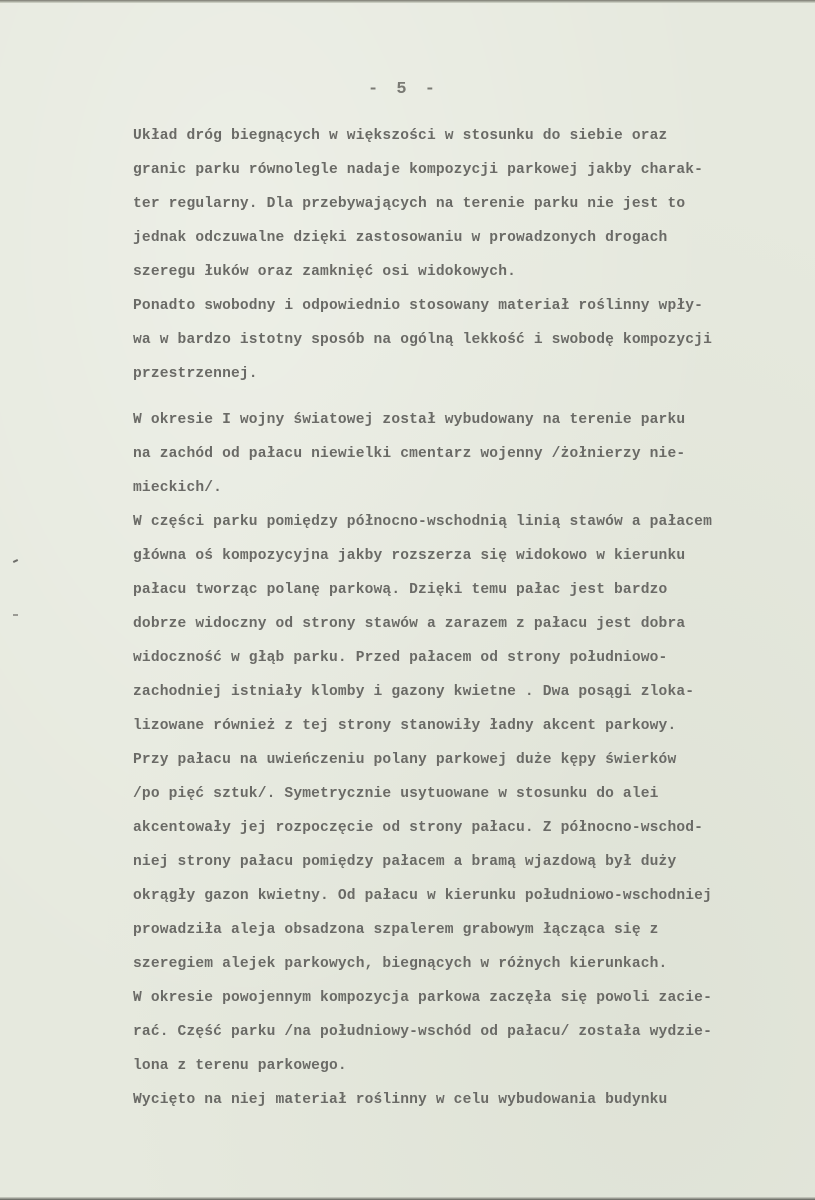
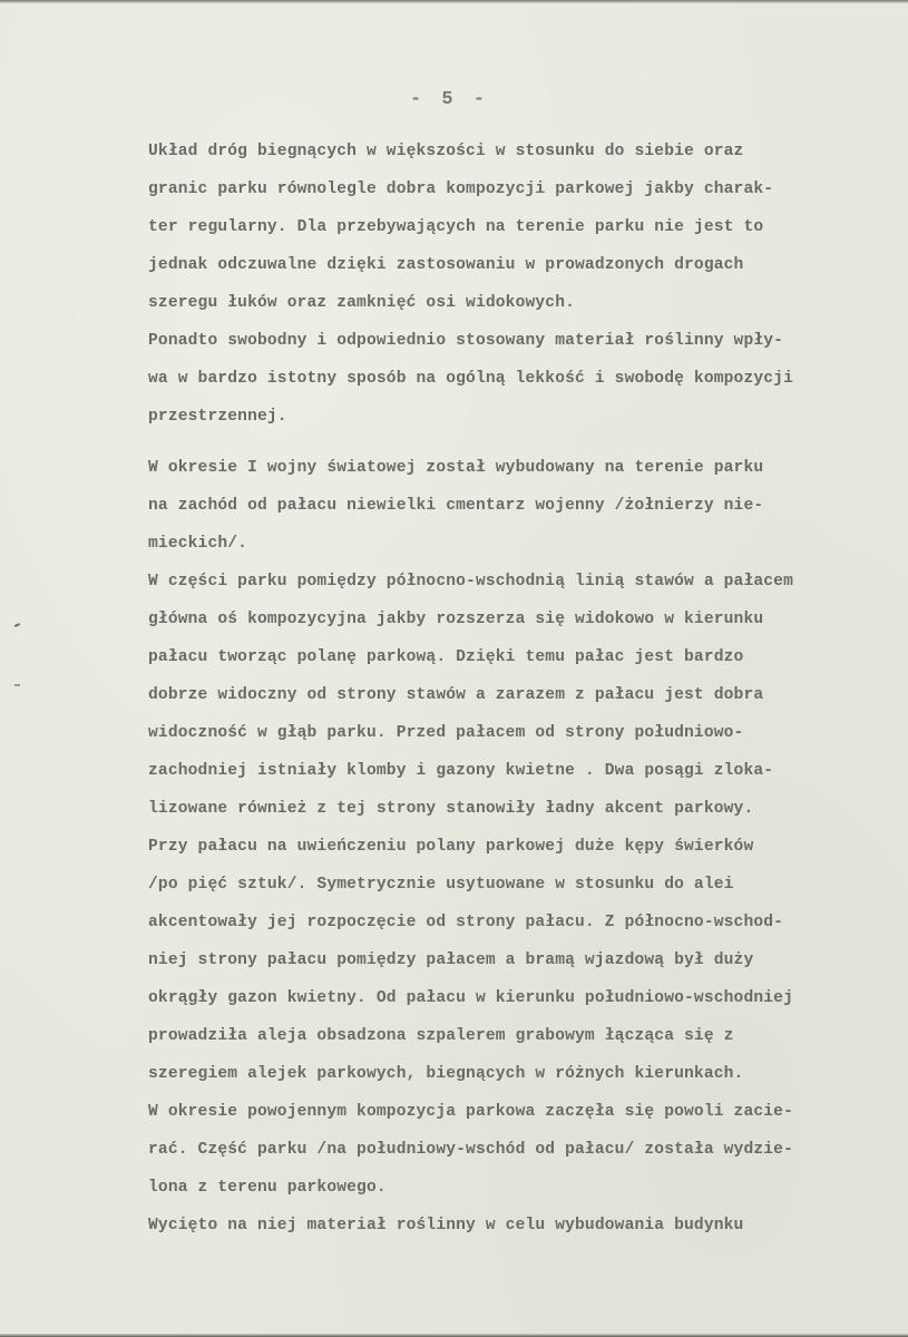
  - 5 -
  Układ dróg biegnących w większości w stosunku do siebie oraz
- granic parku równolegle nadaje kompozycji parkowej jakby charak-
+ granic parku równolegle dobra kompozycji parkowej jakby charak-
  ter regularny. Dla przebywających na terenie parku nie jest to
  jednak odczuwalne dzięki zastosowaniu w prowadzonych drogach
  szeregu łuków oraz zamknięć osi widokowych.
  Ponadto swobodny i odpowiednio stosowany materiał roślinny wpły-
  wa w bardzo istotny sposób na ogólną lekkość i swobodę kompozycji
  przestrzennej.
  W okresie I wojny światowej został wybudowany na terenie parku
  na zachód od pałacu niewielki cmentarz wojenny /żołnierzy nie-
  mieckich/.
  W części parku pomiędzy północno-wschodnią linią stawów a pałacem
  główna oś kompozycyjna jakby rozszerza się widokowo w kierunku
  pałacu tworząc polanę parkową. Dzięki temu pałac jest bardzo
  dobrze widoczny od strony stawów a zarazem z pałacu jest dobra
  widoczność w głąb parku. Przed pałacem od strony południowo-
  zachodniej istniały klomby i gazony kwietne . Dwa posągi zloka-
  lizowane również z tej strony stanowiły ładny akcent parkowy.
  Przy pałacu na uwieńczeniu polany parkowej duże kępy świerków
  /po pięć sztuk/. Symetrycznie usytuowane w stosunku do alei
  akcentowały jej rozpoczęcie od strony pałacu. Z północno-wschod-
  niej strony pałacu pomiędzy pałacem a bramą wjazdową był duży
  okrągły gazon kwietny. Od pałacu w kierunku południowo-wschodniej
  prowadziła aleja obsadzona szpalerem grabowym łącząca się z
  szeregiem alejek parkowych, biegnących w różnych kierunkach.
  W okresie powojennym kompozycja parkowa zaczęła się powoli zacie-
  rać. Część parku /na południowy-wschód od pałacu/ została wydzie-
  lona z terenu parkowego.
  Wycięto na niej materiał roślinny w celu wybudowania budynku
